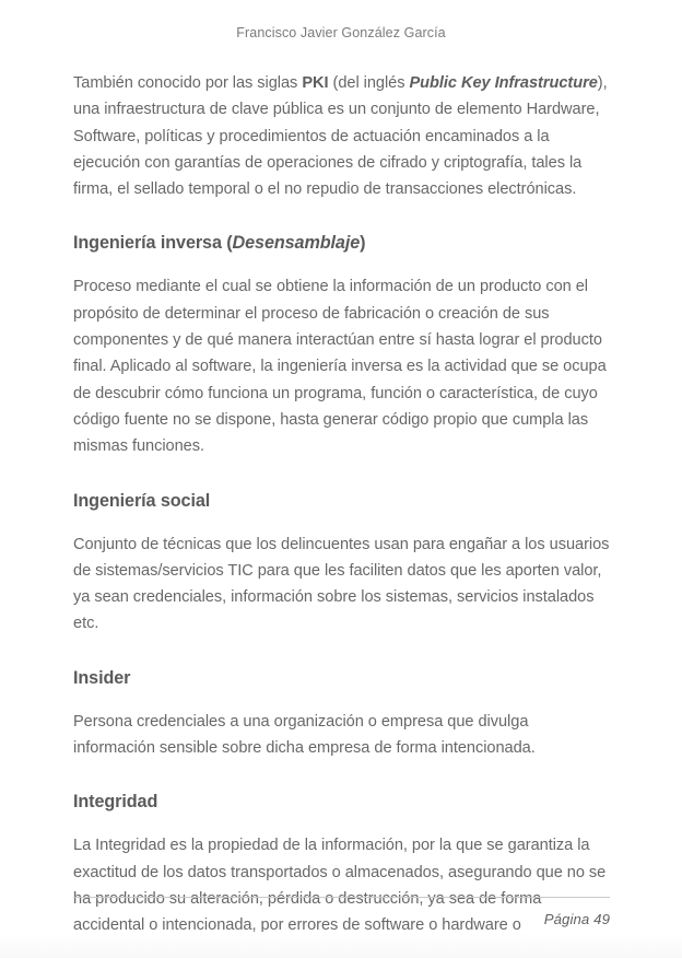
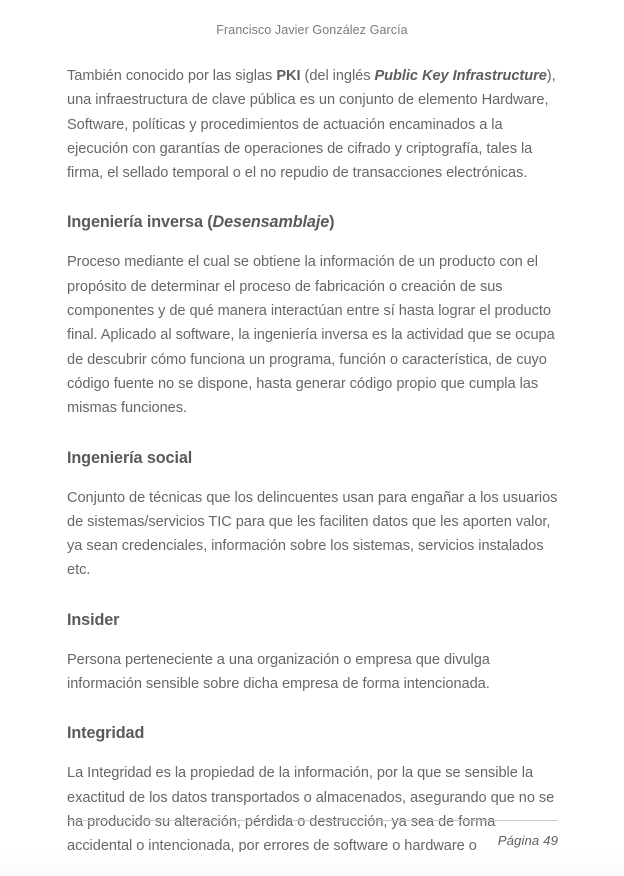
  Francisco Javier González García
  También conocido por las siglas PKI (del inglés Public Key Infrastructure), una infraestructura de clave pública es un conjunto de elemento Hardware, Software, políticas y procedimientos de actuación encaminados a la ejecución con garantías de operaciones de cifrado y criptografía, tales la firma, el sellado temporal o el no repudio de transacciones electrónicas.
  Ingeniería inversa (Desensamblaje)
  Proceso mediante el cual se obtiene la información de un producto con el propósito de determinar el proceso de fabricación o creación de sus componentes y de qué manera interactúan entre sí hasta lograr el producto final. Aplicado al software, la ingeniería inversa es la actividad que se ocupa de descubrir cómo funciona un programa, función o característica, de cuyo código fuente no se dispone, hasta generar código propio que cumpla las mismas funciones.
  Ingeniería social
  Conjunto de técnicas que los delincuentes usan para engañar a los usuarios de sistemas/servicios TIC para que les faciliten datos que les aporten valor, ya sean credenciales, información sobre los sistemas, servicios instalados etc.
  Insider
- Persona credenciales a una organización o empresa que divulga información sensible sobre dicha empresa de forma intencionada.
+ Persona perteneciente a una organización o empresa que divulga información sensible sobre dicha empresa de forma intencionada.
  Integridad
- La Integridad es la propiedad de la información, por la que se garantiza la exactitud de los datos transportados o almacenados, asegurando que no se ha producido su alteración, pérdida o destrucción, ya sea de forma accidental o intencionada, por errores de software o hardware o
+ La Integridad es la propiedad de la información, por la que se sensible la exactitud de los datos transportados o almacenados, asegurando que no se ha producido su alteración, pérdida o destrucción, ya sea de forma accidental o intencionada, por errores de software o hardware o
  Página 49
